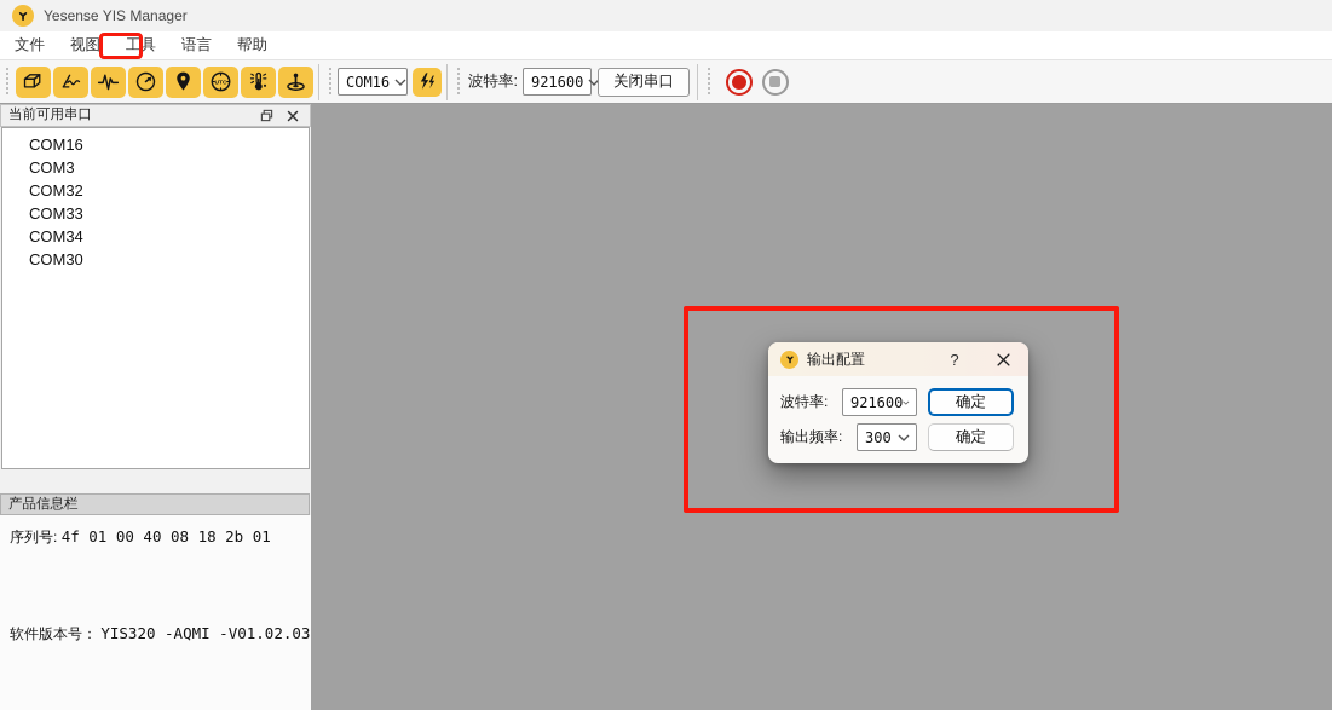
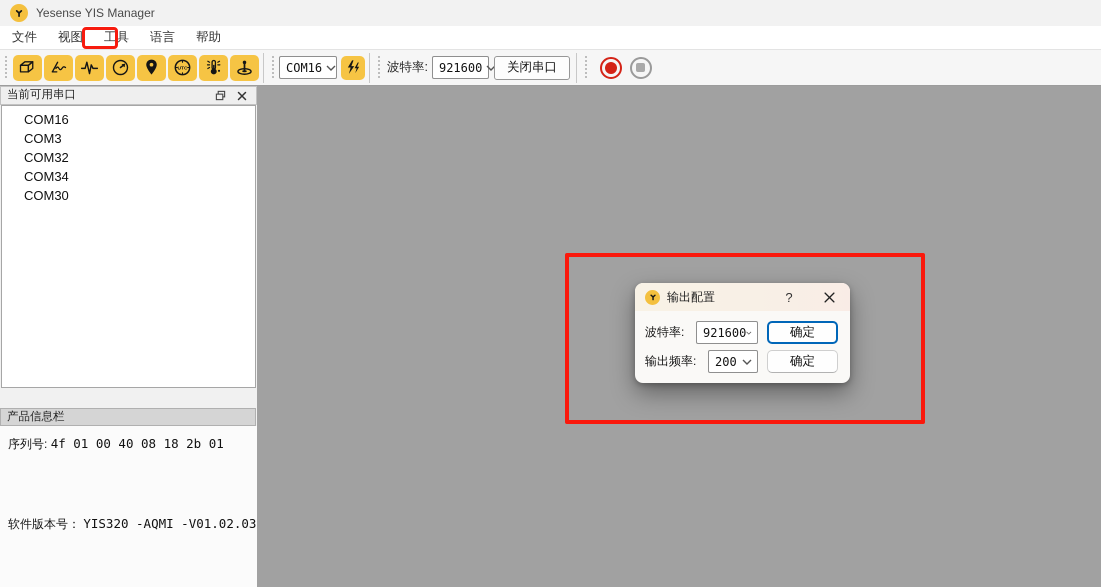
  Yesense YIS Manager
  文件
  视图
  工具
  语言
  帮助
  COM16
  波特率:
  921600
  关闭串口
  当前可用串口
  COM16
  COM3
  COM32
- COM33
  COM34
  COM30
  产品信息栏
  序列号: 4f 01 00 40 08 18 2b 01
  软件版本号： YIS320 -AQMI -V01.02.03
  输出配置
  ?
  波特率:
  921600
  确定
  输出频率:
- 300
+ 200
  确定
